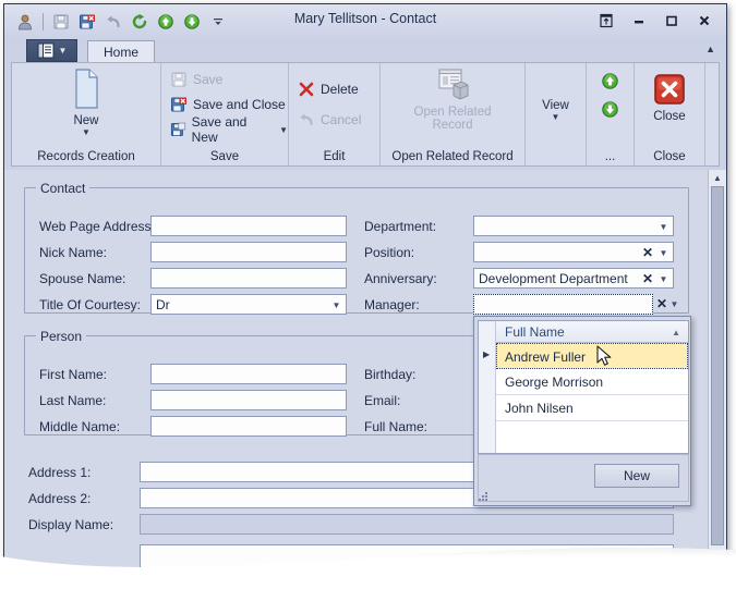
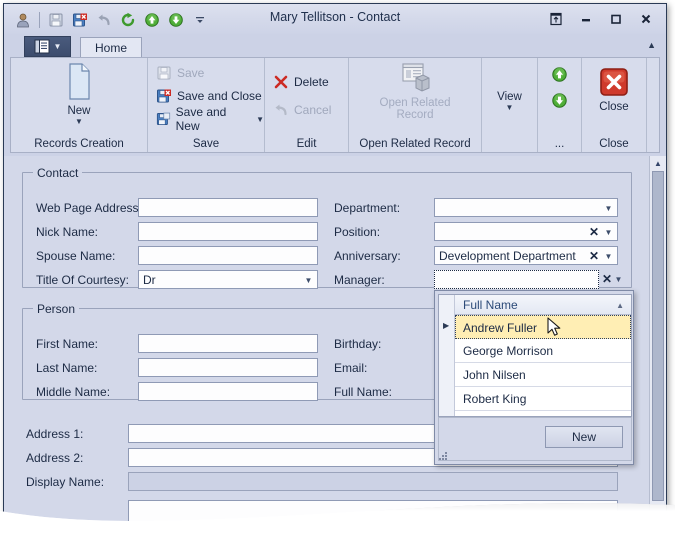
  Mary Tellitson - Contact
  ▼
  Home
  ▲
  New
  ▼
  Records Creation
  Save
  Save and Close
  Save and New
  ▼
  Save
  Delete
  Cancel
  Edit
  Open Related Record
  Open Related Record
  View
  ▼
  ...
  Close
  Close
  Contact
  Web Page Address
  Nick Name:
  Spouse Name:
  Title Of Courtesy:
  Dr
  ▼
  Department:
  ▼
  Position:
  ✕
  ▼
  Anniversary:
  Development Department
  ✕
  ▼
  Manager:
  ✕
  ▼
  Person
  First Name:
  Last Name:
  Middle Name:
  Birthday:
  Email:
  Full Name:
  Address 1:
  Address 2:
  Display Name:
  ▲
  Full Name
  ▲
  Andrew Fuller
  ▶
  George Morrison
  John Nilsen
+ Robert King
  New
